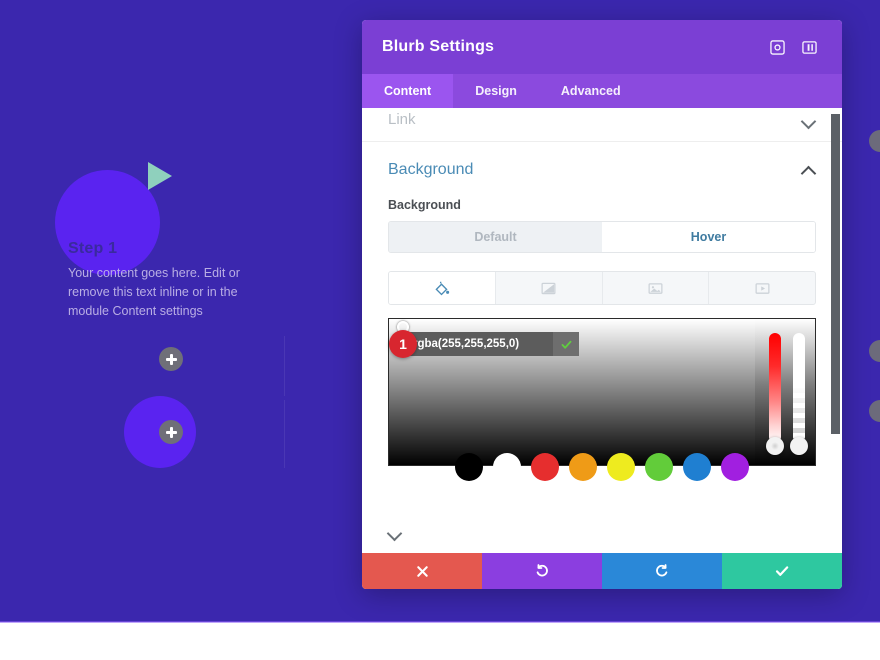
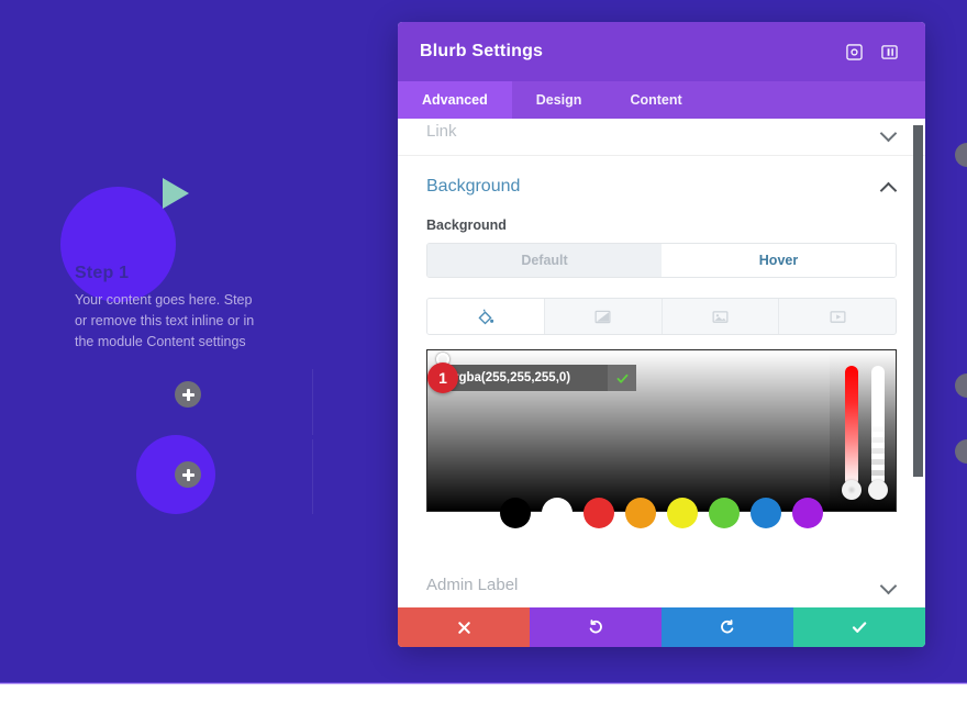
  Step 1
- Your content goes here. Edit or remove this text inline or in the module Content settings
+ Your content goes here. Step or remove this text inline or in the module Content settings
  Blurb Settings
- Content
+ Advanced
  Design
- Advanced
+ Content
  Link
  Background
  Background
  Default
  Hover
  1
  gba(255,255,255,0)
+ Admin Label
